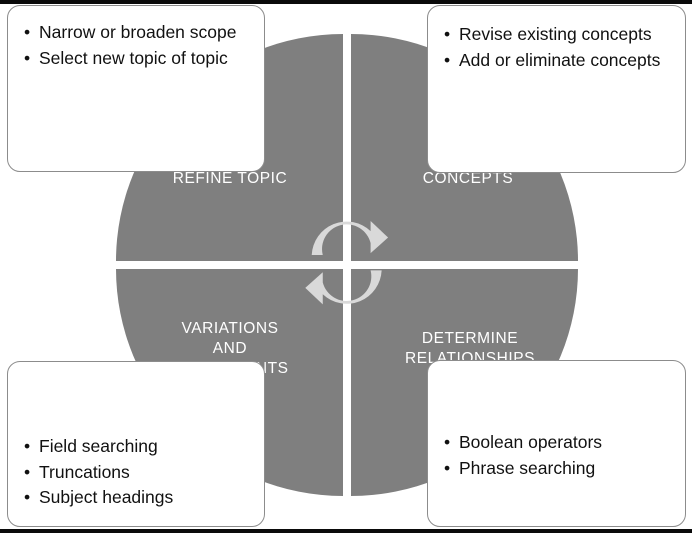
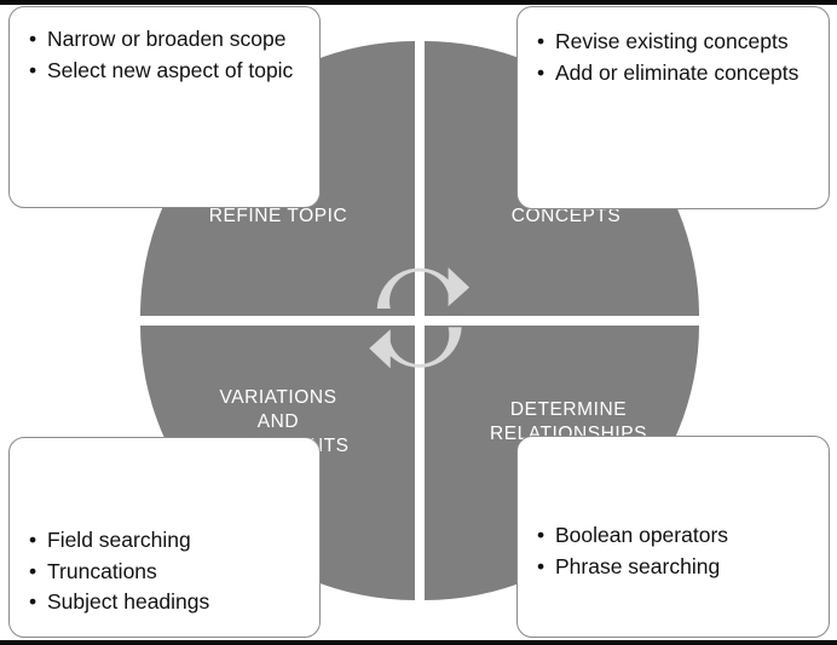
  REFINE TOPIC
  CONCEPTS
  VARIATIONS
  AND
  DETERMINE
  RELATIONSHIPS
  •
  Narrow or broaden scope
  •
- Select new topic of topic
+ Select new aspect of topic
  •
  Revise existing concepts
  •
  Add or eliminate concepts
  •
  Field searching
  •
  Truncations
  •
  Subject headings
  •
  Boolean operators
  •
  Phrase searching
